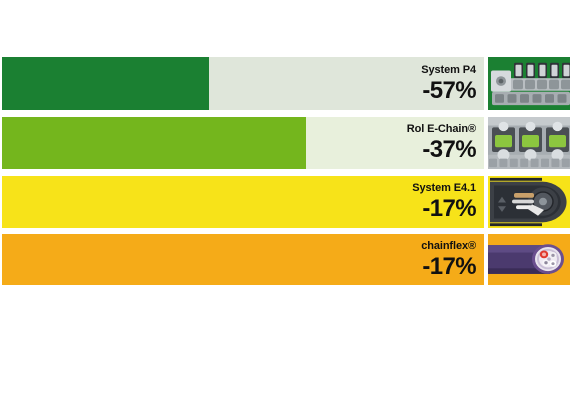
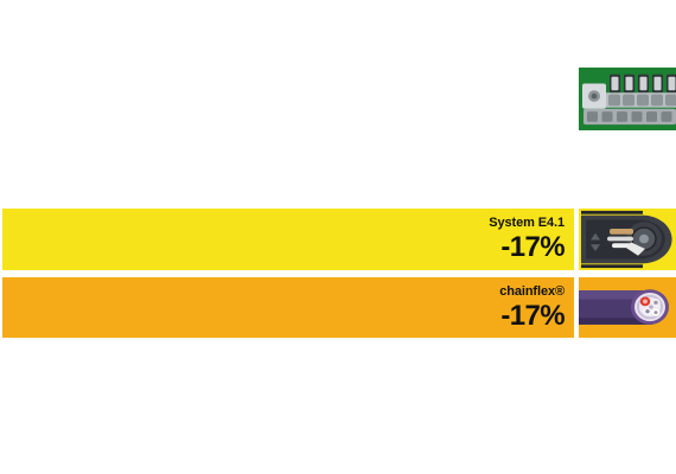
- System P4
- -57%
- Rol E-Chain®
- -37%
  System E4.1
  -17%
  chainflex®
  -17%
